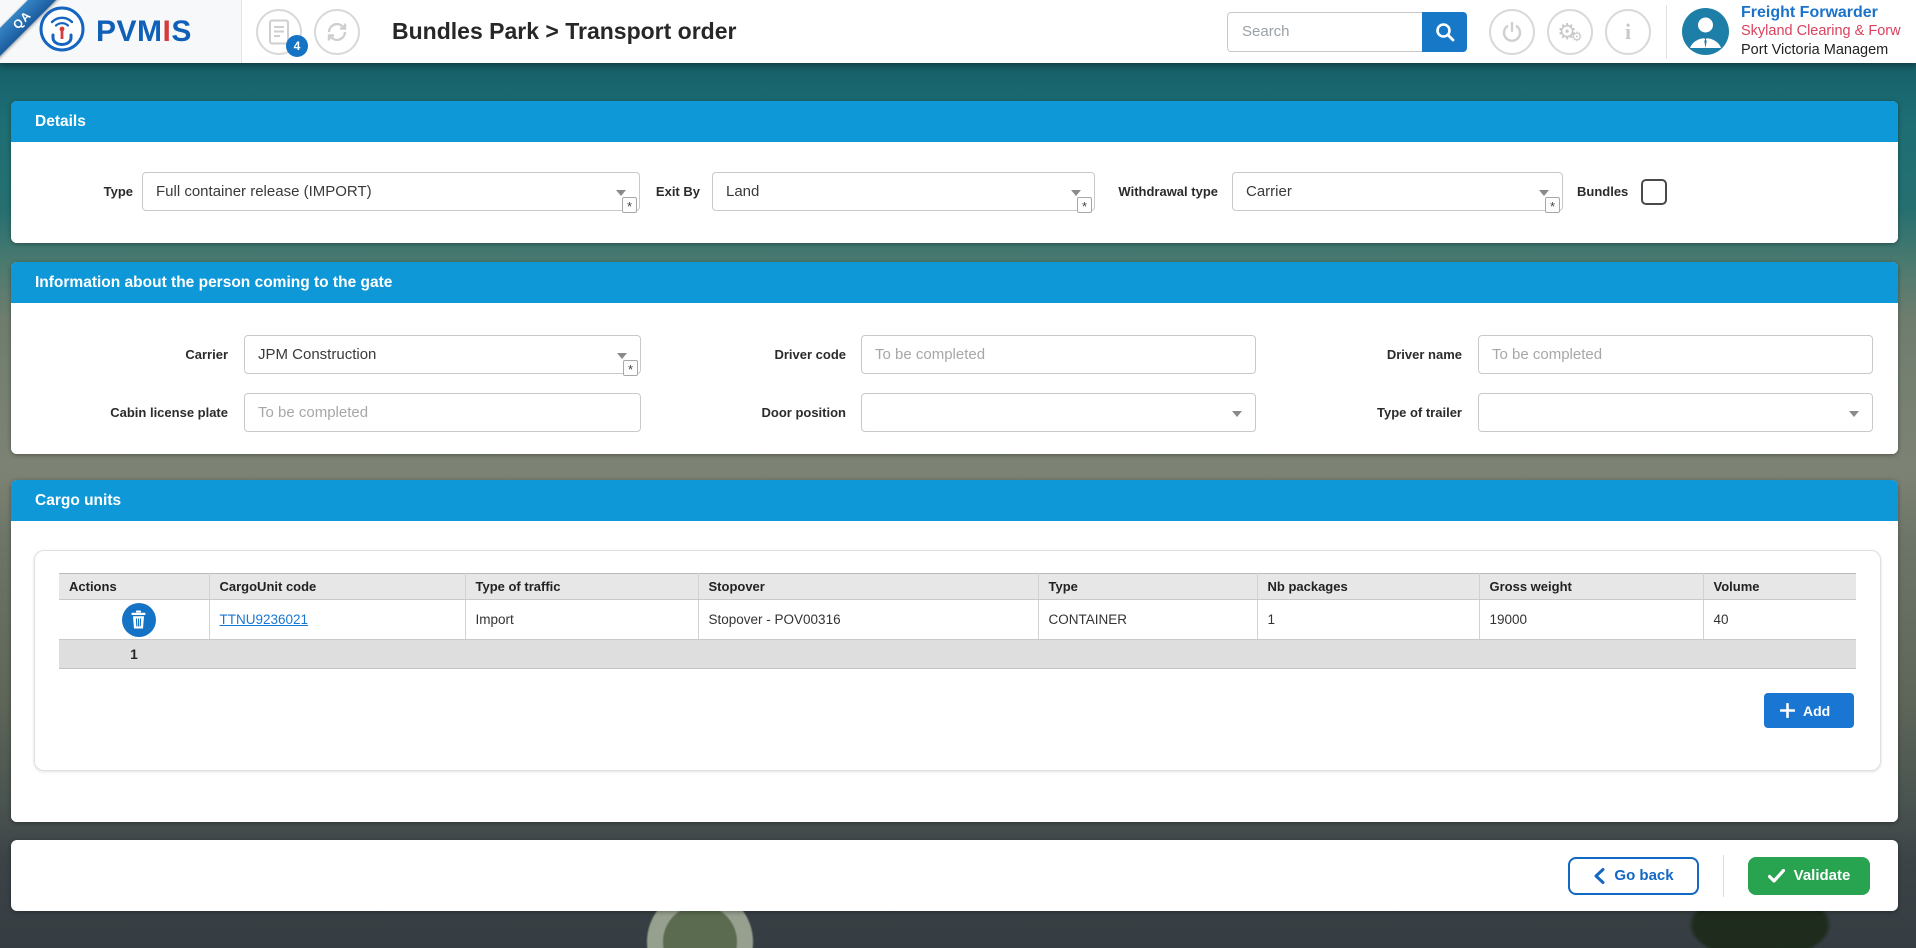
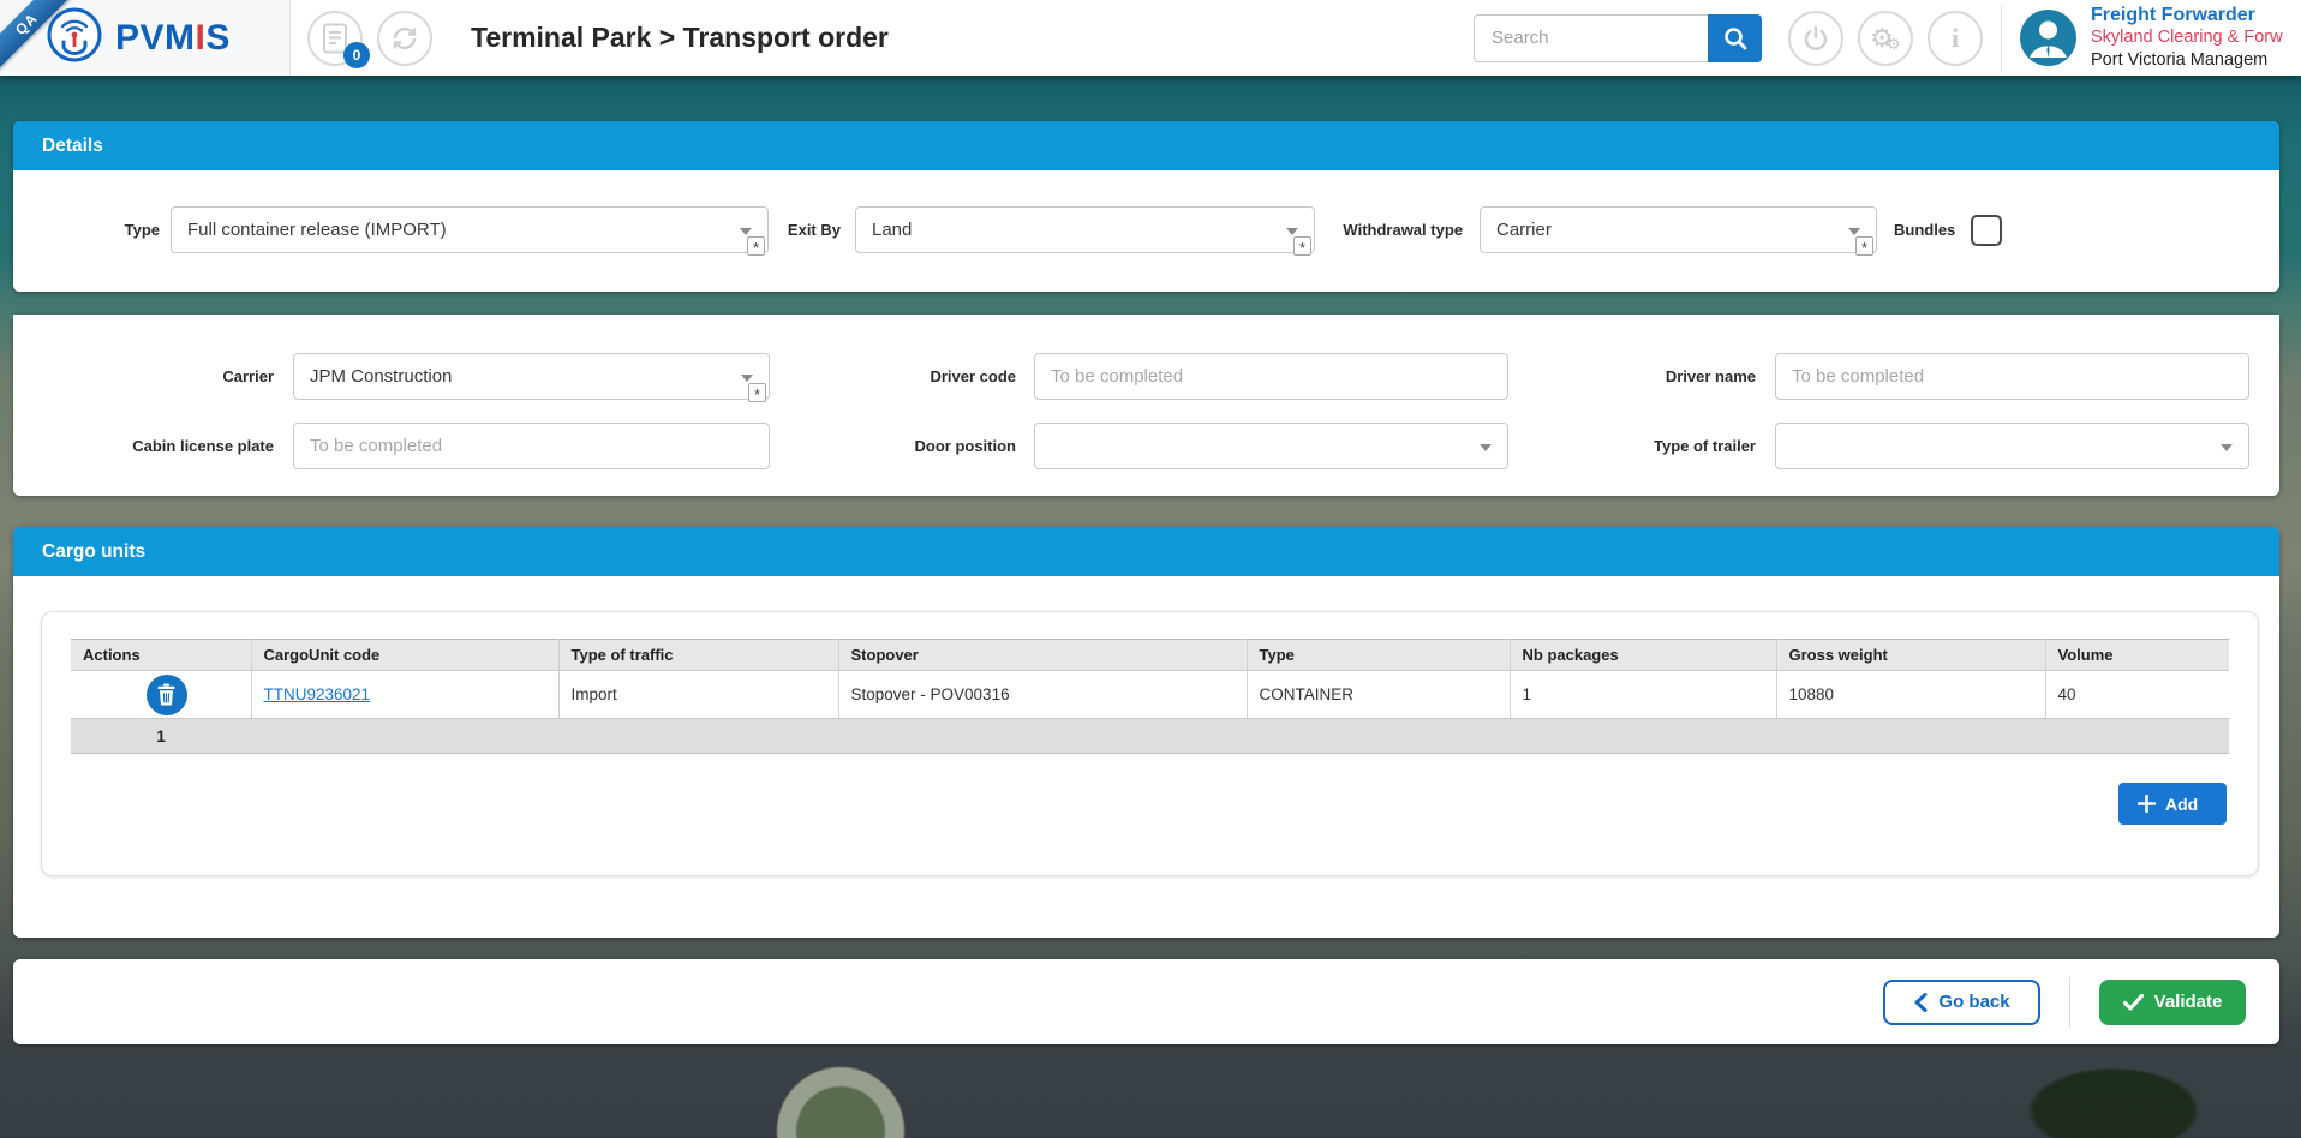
  PVMIS
- 4
+ 0
- Bundles Park > Transport order
+ Terminal Park > Transport order
  Search
  ⚙⚙
  i
  Freight Forwarder
  Skyland Clearing & Forw
  Port Victoria Managem
  Details
  Type
  Full container release (IMPORT)
  *
  Exit By
  Land
  *
  Withdrawal type
  Carrier
  *
  Bundles
- Information about the person coming to the gate
  Carrier
  JPM Construction
  *
  Driver code
  To be completed
  Driver name
  To be completed
  Cabin license plate
  To be completed
  Door position
  Type of trailer
  Cargo units
  Actions	CargoUnit code	Type of traffic	Stopover	Type	Nb packages	Gross weight	Volume
- 	TTNU9236021	Import	Stopover - POV00316	CONTAINER	1	19000	40
+ 	TTNU9236021	Import	Stopover - POV00316	CONTAINER	1	10880	40
  1
  Add
  Go back
  Validate
